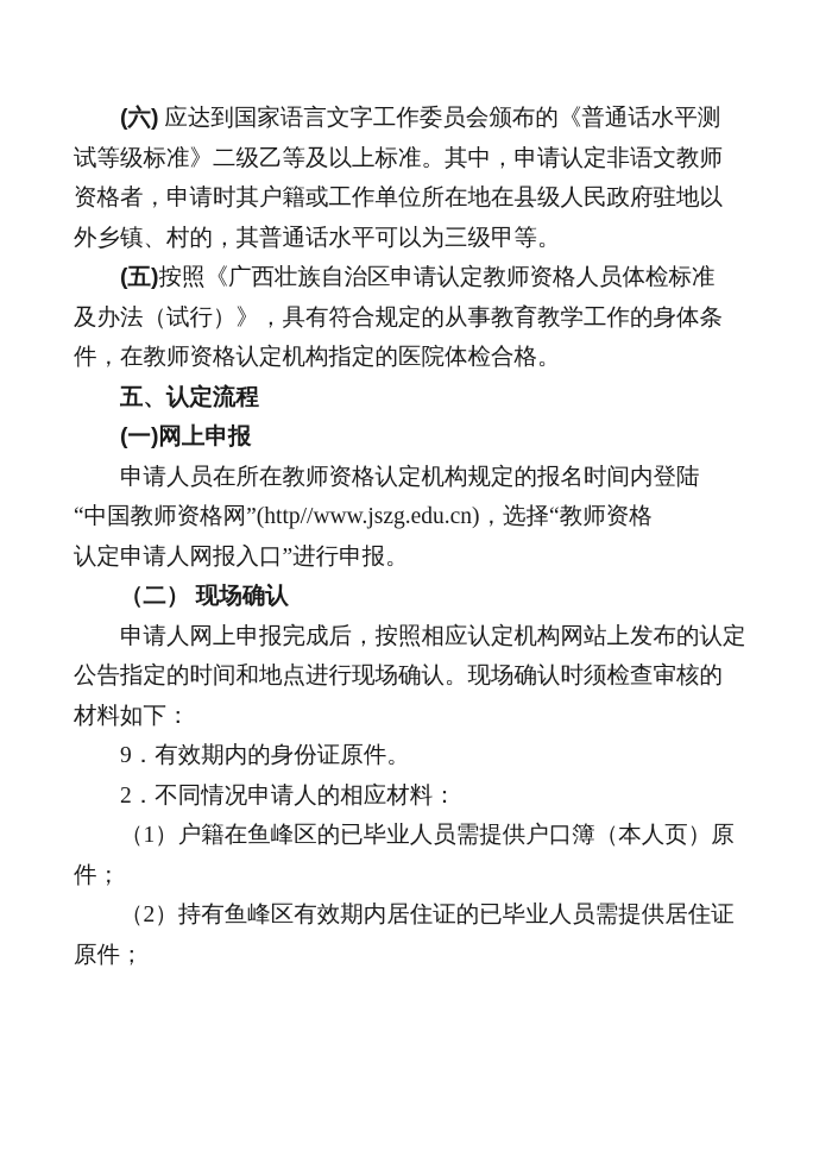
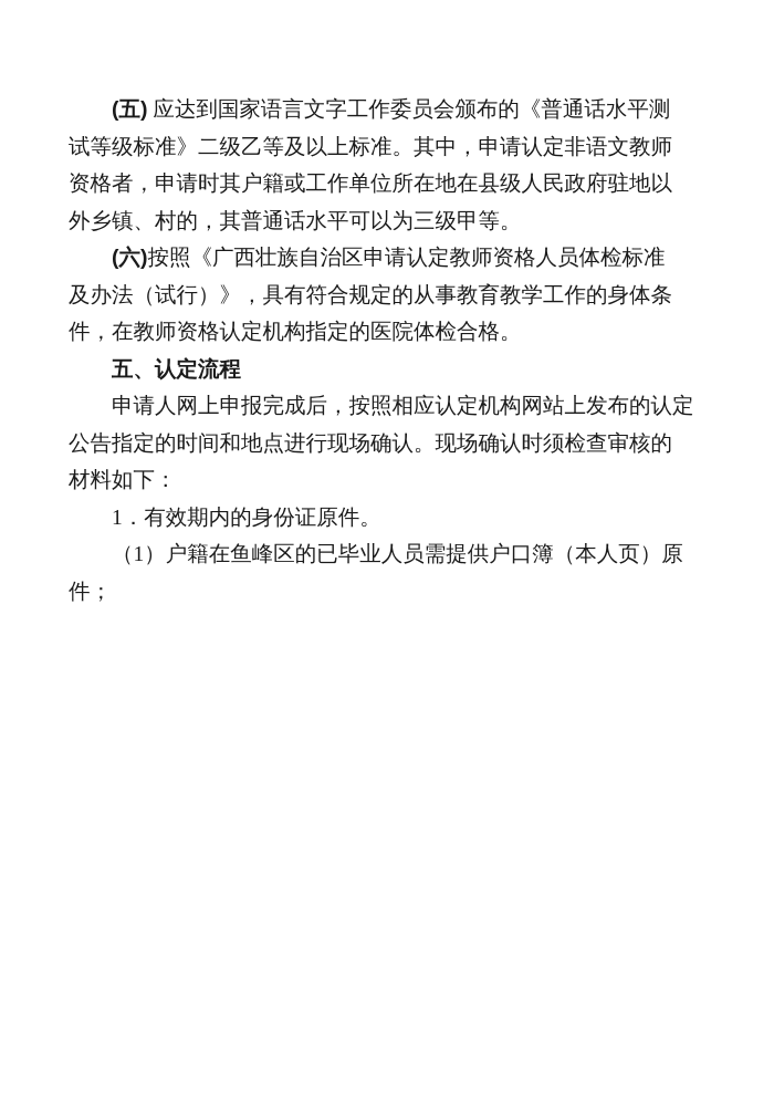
- (六) 应达到国家语言文字工作委员会颁布的《普通话水平测
+ (五) 应达到国家语言文字工作委员会颁布的《普通话水平测
  试等级标准》二级乙等及以上标准。其中，申请认定非语文教师
  资格者，申请时其户籍或工作单位所在地在县级人民政府驻地以
  外乡镇、村的，其普通话水平可以为三级甲等。
- (五)按照《广西壮族自治区申请认定教师资格人员体检标准
+ (六)按照《广西壮族自治区申请认定教师资格人员体检标准
  及办法（试行）》，具有符合规定的从事教育教学工作的身体条
  件，在教师资格认定机构指定的医院体检合格。
  五、认定流程
- (一)网上申报
- 申请人员在所在教师资格认定机构规定的报名时间内登陆
- “中国教师资格网”(http//www.jszg.edu.cn)，选择“教师资格
- 认定申请人网报入口”进行申报。
- （二） 现场确认
  申请人网上申报完成后，按照相应认定机构网站上发布的认定
  公告指定的时间和地点进行现场确认。现场确认时须检查审核的
  材料如下：
- 9．有效期内的身份证原件。
+ 1．有效期内的身份证原件。
- 2．不同情况申请人的相应材料：
  （1）户籍在鱼峰区的已毕业人员需提供户口簿（本人页）原
  件；
- （2）持有鱼峰区有效期内居住证的已毕业人员需提供居住证
- 原件；
